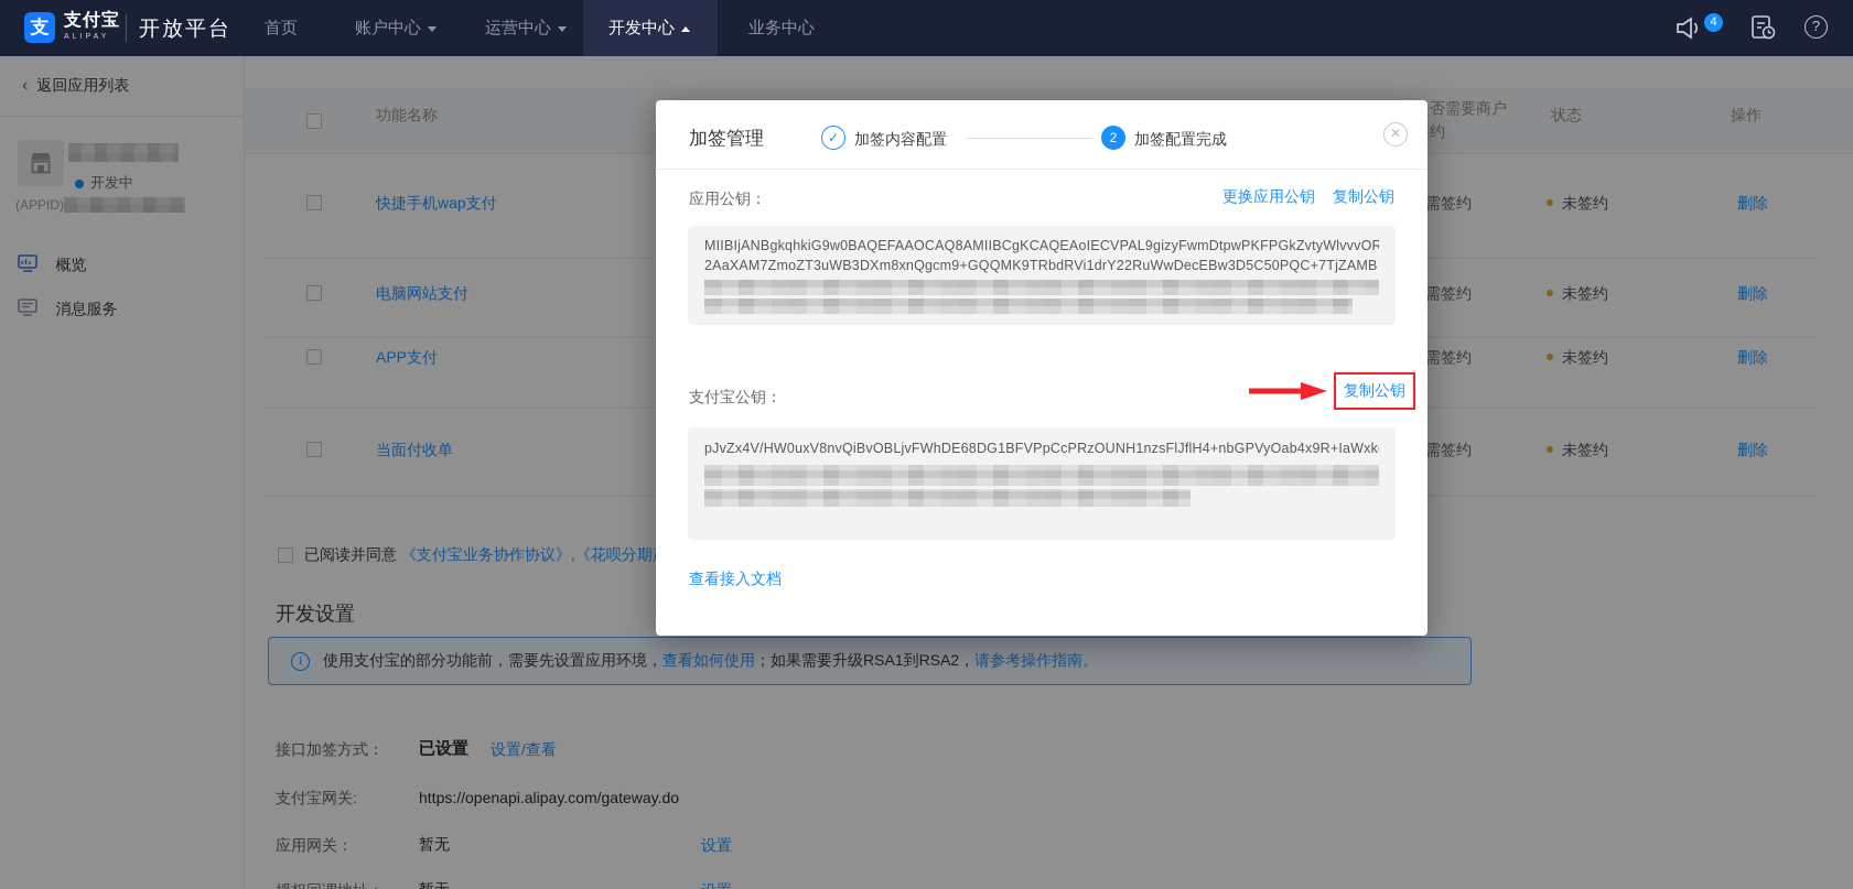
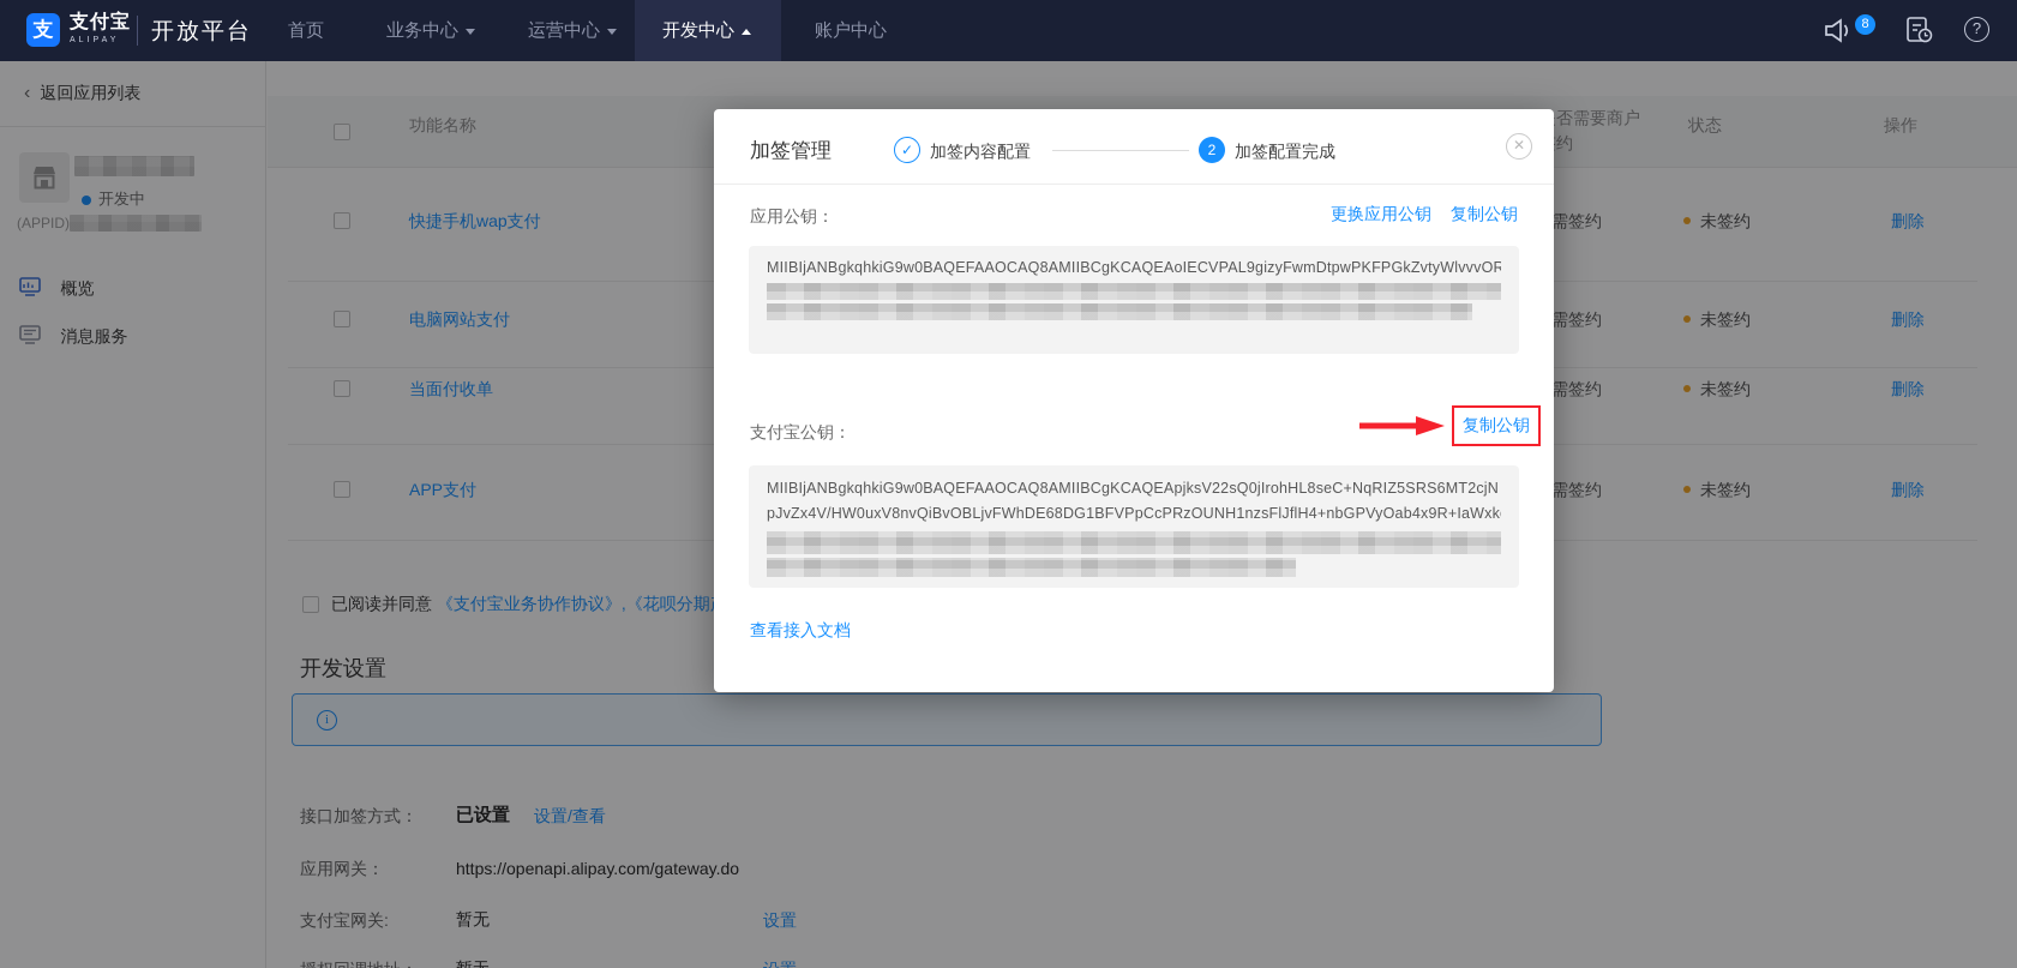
  支
  支付宝
  开放平台
  首页
- 账户中心
+ 业务中心
  运营中心
  开发中心
- 业务中心
+ 账户中心
- 4
+ 8
  ?
  ‹ 返回应用列表
  开发中
  (APPID)
  概览
  消息服务
  功能名称
  否需要商户约
  状态
  操作
  快捷手机wap支付
  需签约
  未签约
  删除
  电脑网站支付
  需签约
  未签约
  删除
- APP支付
+ 当面付收单
  需签约
  未签约
  删除
- 当面付收单
+ APP支付
  需签约
  未签约
  删除
  已阅读并同意 《支付宝业务协作协议》,《花呗分期
  开发设置
  i
- 使用支付宝的部分功能前，需要先设置应用环境，查看如何使用；如果需要升级RSA1到RSA2，请参考操作指南。
  接口加签方式：
  已设置
  设置/查看
- 支付宝网关:
+ 应用网关：
  https://openapi.alipay.com/gateway.do
- 应用网关：
+ 支付宝网关:
  暂无
  设置
  加签管理
  ✓
  加签内容配置
  2
  加签配置完成
  ✕
  应用公钥：
  更换应用公钥
  复制公钥
  MIIBIjANBgkqhkiG9w0BAQEFAAOCAQ8AMIIBCgKCAQEAoIECVPAL9gizyFwmDtpwPKFPGkZvtyWlvvvOR
- 2AaXAM7ZmoZT3uWB3DXm8xnQgcm9+GQQMK9TRbdRVi1drY22RuWwDecEBw3D5C50PQC+7TjZAMB
  支付宝公钥：
  复制公钥
+ MIIBIjANBgkqhkiG9w0BAQEFAAOCAQ8AMIIBCgKCAQEApjksV22sQ0jIrohHL8seC+NqRIZ5SRS6MT2cjN
  pJvZx4V/HW0uxV8nvQiBvOBLjvFWhDE68DG1BFVPpCcPRzOUNH1nzsFlJflH4+nbGPVyOab4x9R+IaWxk
  查看接入文档
